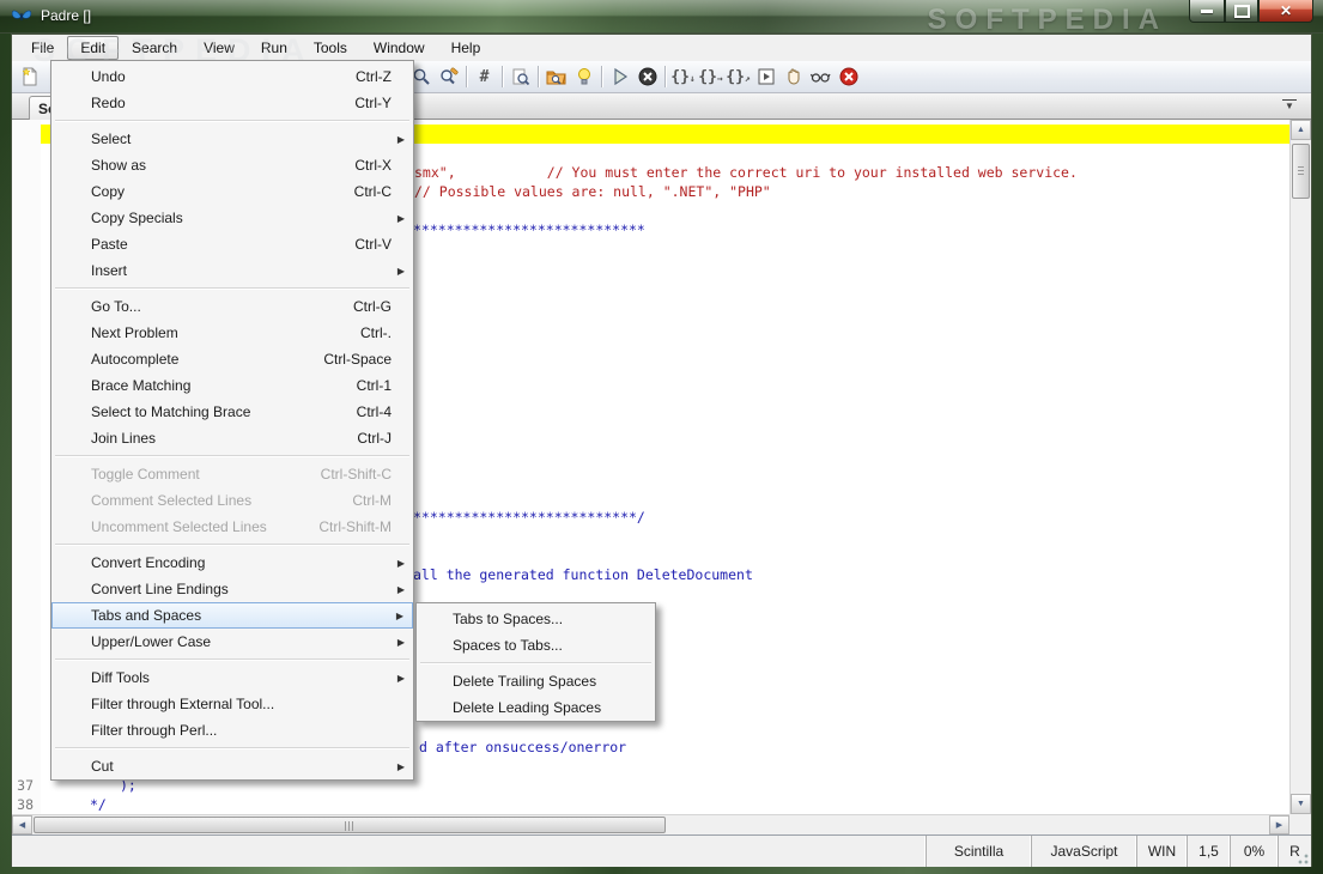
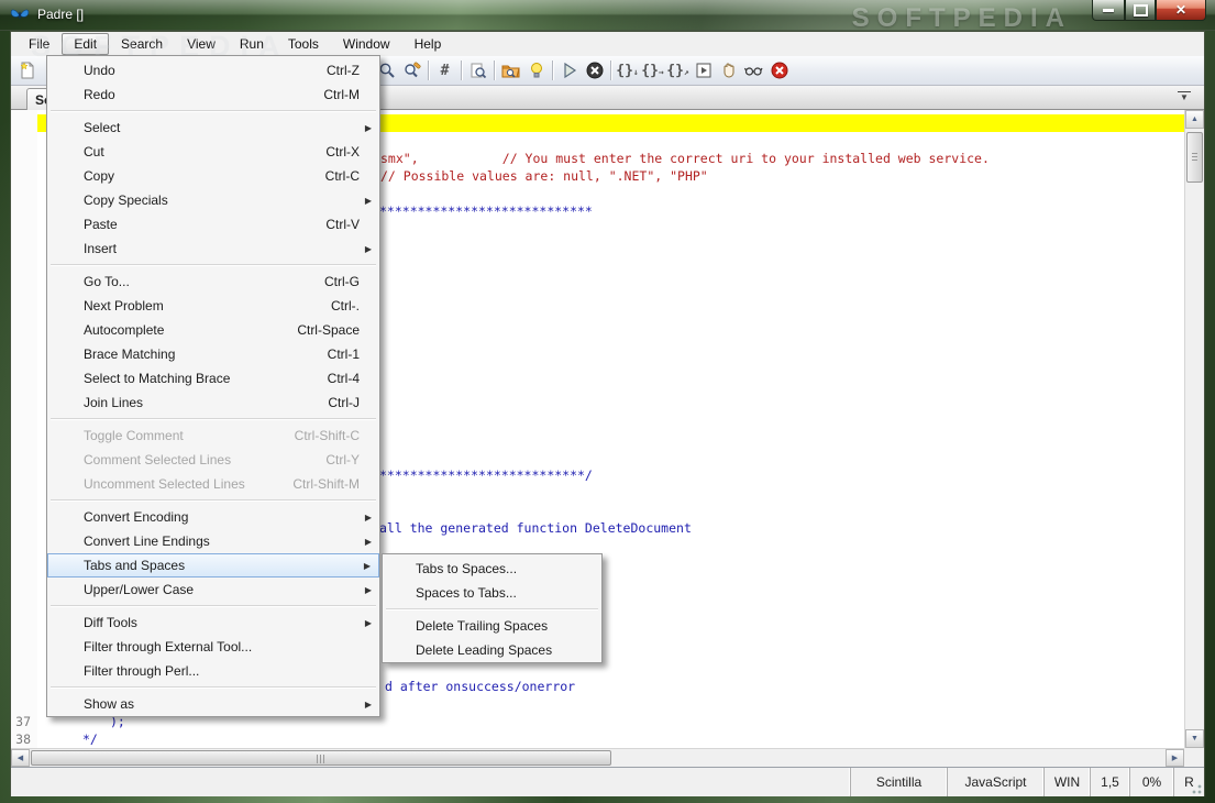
  Padre []
  SOFTPEDIA
  ✕
  SOFTPEDIA
  File
  Edit
  Search
  View
  Run
  Tools
  Window
  Help
  #
  {​}↓
  {​}→
  {​}↗
  ▼
  37
  38
  smx", // You must enter the correct uri to your installed web service.
  // Possible values are: null, ".NET", "PHP"
  ****************************
  ***************************/
  all the generated function DeleteDocument
  d after onsuccess/onerror
  );
  */
  Scintilla
  JavaScript
  WIN
  1,5
  0%
  Undo
  Ctrl-Z
  Redo
- Ctrl-Y
+ Ctrl-M
  Select
  ▶
- Show as
+ Cut
  Ctrl-X
  Copy
  Ctrl-C
  Copy Specials
  ▶
  Paste
  Ctrl-V
  Insert
  ▶
  Go To...
  Ctrl-G
  Next Problem
  Ctrl-.
  Autocomplete
  Ctrl-Space
  Brace Matching
  Ctrl-1
  Select to Matching Brace
  Ctrl-4
  Join Lines
  Ctrl-J
  Toggle Comment
  Ctrl-Shift-C
  Comment Selected Lines
- Ctrl-M
+ Ctrl-Y
  Uncomment Selected Lines
  Ctrl-Shift-M
  Convert Encoding
  ▶
  Convert Line Endings
  ▶
  Tabs and Spaces
  ▶
  Upper/Lower Case
  ▶
  Diff Tools
  ▶
  Filter through External Tool...
  Filter through Perl...
- Cut
+ Show as
  ▶
  Tabs to Spaces...
  Spaces to Tabs...
  Delete Trailing Spaces
  Delete Leading Spaces
